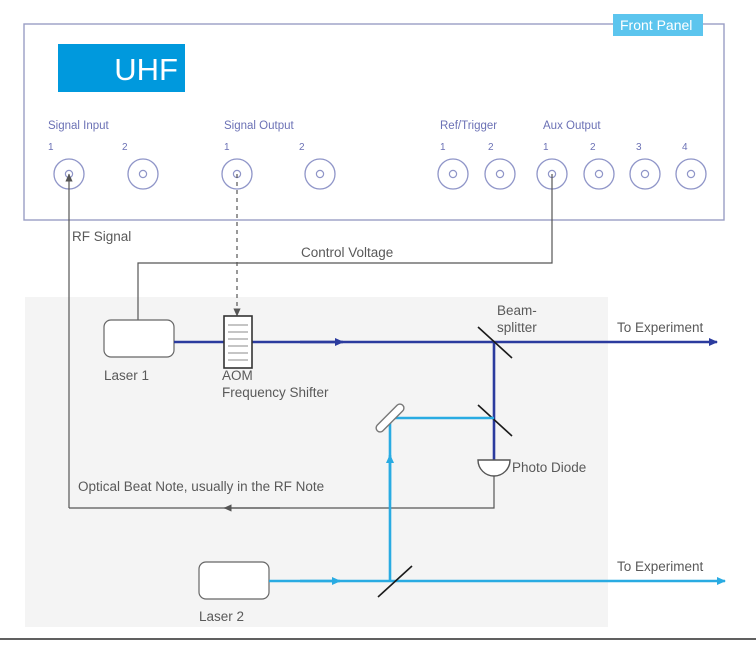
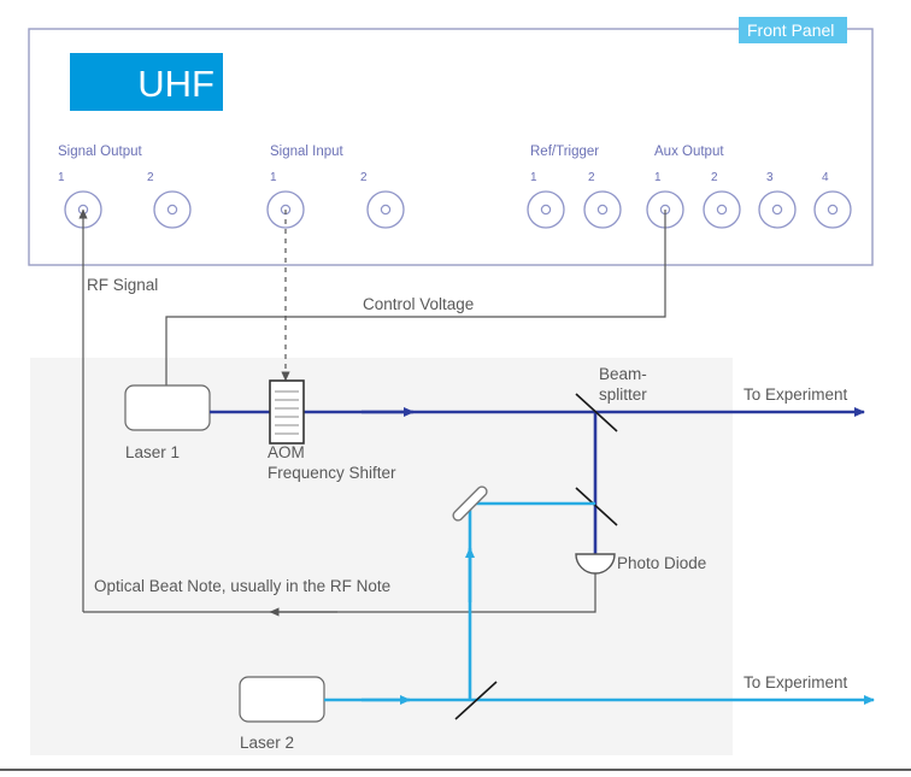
  Front Panel
  UHF
- Signal Input
+ Signal Output
  1
  2
- Signal Output
+ Signal Input
  1
  2
  Ref/Trigger
  1
  2
  Aux Output
  1
  2
  3
  4
  RF Signal
  Control Voltage
  Laser 1
  AOM
  Frequency Shifter
  Beam-
  splitter
  To Experiment
  Photo Diode
  Optical Beat Note, usually in the RF Note
  Laser 2
  To Experiment
